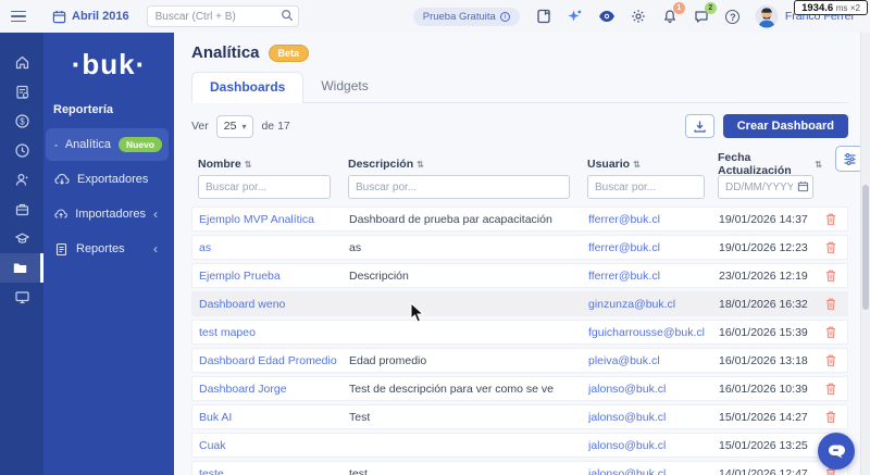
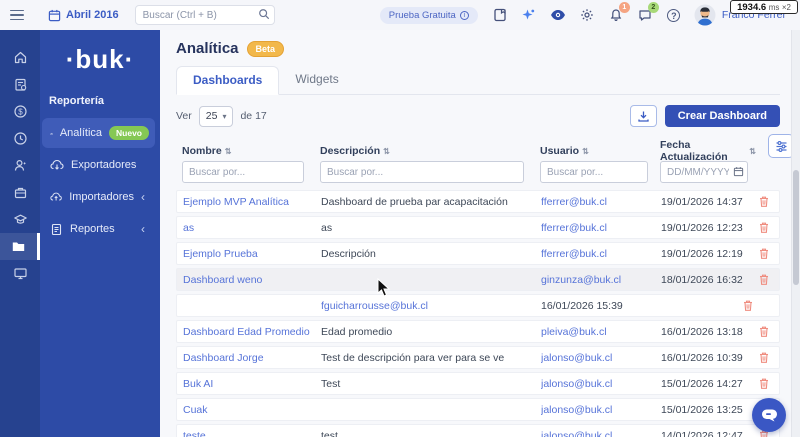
  Abril 2016
  Buscar (Ctrl + B)
  Prueba Gratuita
  ?
  Franco Ferrer
  1934.6 ms ×2
  $
  ·buk·
  Reportería
  Analítica
  Nuevo
  Exportadores
  Importadores
  ‹
  Reportes
  ‹
  Analítica
  Beta
  Dashboards
  Widgets
  Ver
  25
  ▾
  de 17
  Crear Dashboard
  Nombre
  ⇅
  Descripción
  ⇅
  Usuario
  ⇅
  Fecha Actualización
  ⇅
  Buscar por...
  Buscar por...
  Buscar por...
  DD/MM/YYYY
  Ejemplo MVP Analítica
  Dashboard de prueba par acapacitación
  fferrer@buk.cl
  19/01/2026 14:37
  as
  as
  fferrer@buk.cl
  19/01/2026 12:23
  Ejemplo Prueba
  Descripción
  fferrer@buk.cl
- 23/01/2026 12:19
+ 19/01/2026 12:19
  Dashboard weno
  ginzunza@buk.cl
  18/01/2026 16:32
- test mapeo
  fguicharrousse@buk.cl
  16/01/2026 15:39
  Dashboard Edad Promedio
  Edad promedio
  pleiva@buk.cl
  16/01/2026 13:18
  Dashboard Jorge
- Test de descripción para ver como se ve
+ Test de descripción para ver para se ve
  jalonso@buk.cl
  16/01/2026 10:39
  Buk AI
  Test
  jalonso@buk.cl
  15/01/2026 14:27
  Cuak
  jalonso@buk.cl
  15/01/2026 13:25
  teste
  test
  jalonso@buk.cl
  14/01/2026 12:47
